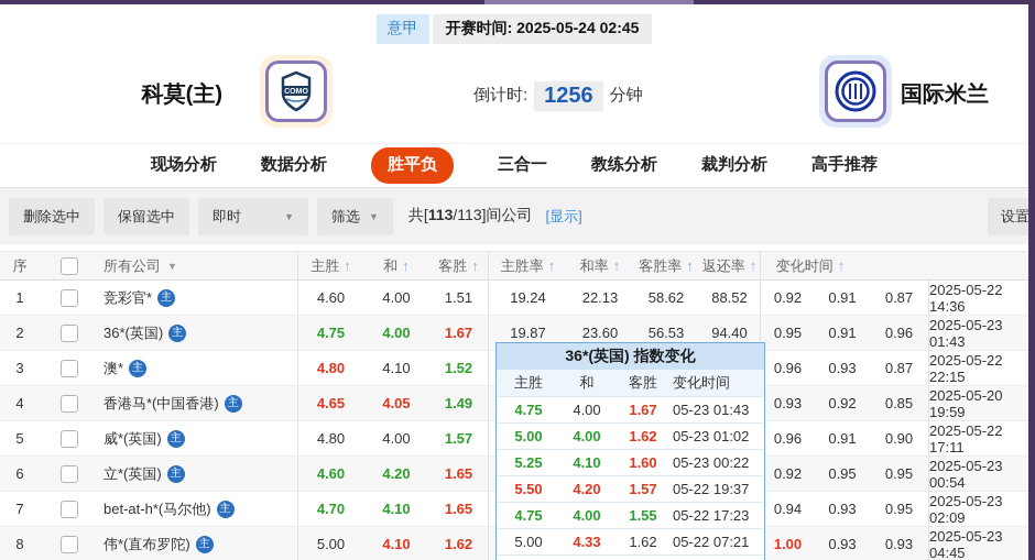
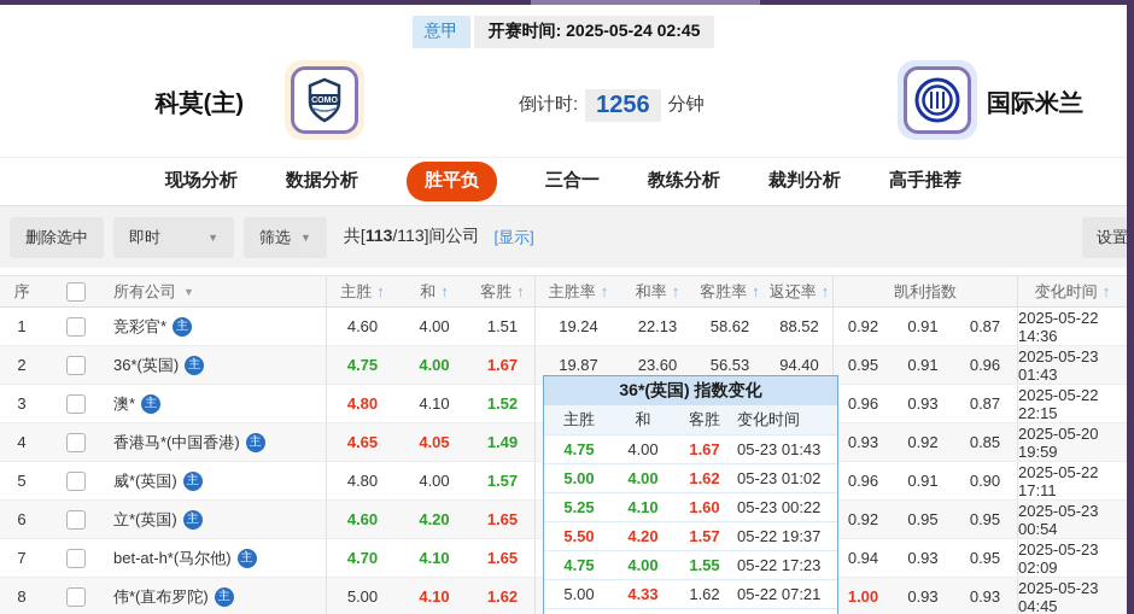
  意甲
  开赛时间: 2025-05-24 02:45
  科莫(主)
  倒计时:
  1256
  分钟
  国际米兰
  现场分析
  数据分析
  胜平负
  三合一
  教练分析
  裁判分析
  高手推荐
  删除选中
- 保留选中
  即时
  ▼
  筛选
  ▼
  共[113/113]间公司
  [显示]
  序
  所有公司
  ▼
  主胜
  ↑
  和
  ↑
  客胜
  ↑
  主胜率
  ↑
  和率
  ↑
  客胜率
  ↑
  返还率
  ↑
+ 凯利指数
  变化时间
  ↑
  1
  竞彩官*
  主
  4.60
  4.00
  1.51
  19.24
  22.13
  58.62
  88.52
  0.92
  0.91
  0.87
  2025-05-22 14:36
  2
  36*(英国)
  主
  4.75
  4.00
  1.67
  19.87
  23.60
  56.53
  94.40
  0.95
  0.91
  0.96
  2025-05-23 01:43
  3
  澳*
  主
  4.80
  4.10
  1.52
  0.96
  0.93
  0.87
  2025-05-22 22:15
  4
  香港马*(中国香港)
  主
  4.65
  4.05
  1.49
  0.93
  0.92
  0.85
  2025-05-20 19:59
  5
  威*(英国)
  主
  4.80
  4.00
  1.57
  0.96
  0.91
  0.90
  2025-05-22 17:11
  6
  立*(英国)
  主
  4.60
  4.20
  1.65
  0.92
  0.95
  0.95
  2025-05-23 00:54
  7
  bet-at-h*(马尔他)
  主
  4.70
  4.10
  1.65
  0.94
  0.93
  0.95
  2025-05-23 02:09
  8
  伟*(直布罗陀)
  主
  5.00
  4.10
  1.62
  1.00
  0.93
  0.93
  2025-05-23 04:45
  36*(英国) 指数变化
  主胜
  和
  客胜
  变化时间
  4.75
  4.00
  1.67
  05-23 01:43
  5.00
  4.00
  1.62
  05-23 01:02
  5.25
  4.10
  1.60
  05-23 00:22
  5.50
  4.20
  1.57
  05-22 19:37
  4.75
  4.00
  1.55
  05-22 17:23
  5.00
  4.33
  1.62
  05-22 07:21
